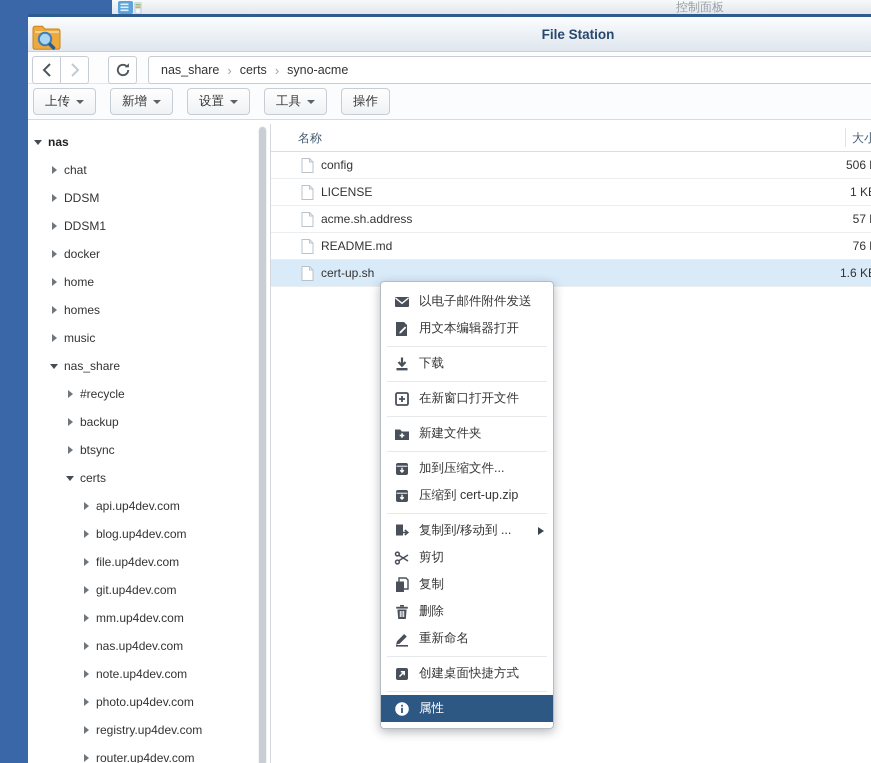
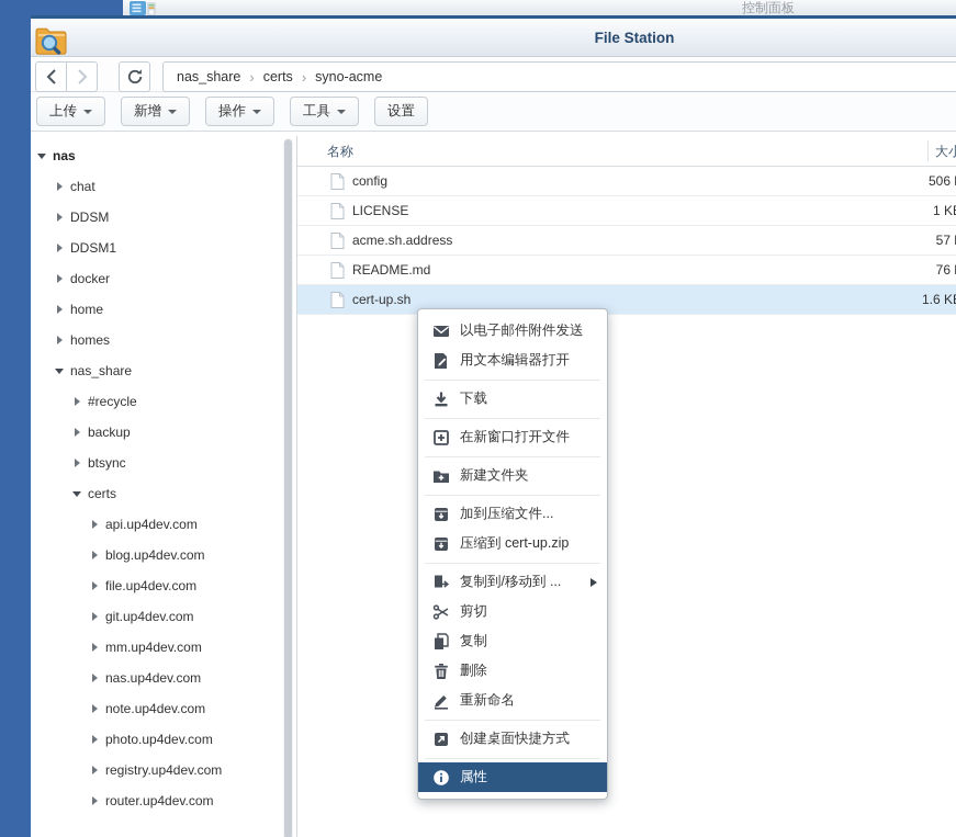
  控制面板
  File Station
  nas_share
  ›
  certs
  ›
  syno-acme
  上传
  新增
- 设置
+ 操作
  工具
- 操作
+ 设置
  nas
  chat
  DDSM
  DDSM1
  docker
  home
  homes
- music
  nas_share
  #recycle
  backup
  btsync
  certs
  api.up4dev.com
  blog.up4dev.com
  file.up4dev.com
  git.up4dev.com
  mm.up4dev.com
  nas.up4dev.com
  note.up4dev.com
  photo.up4dev.com
  registry.up4dev.com
  router.up4dev.com
  名称
  大小
  config
  506
  LICENSE
  acme.sh.address
  README.md
  cert-up.sh
  1.6 K
  以电子邮件附件发送
  用文本编辑器打开
  下载
  在新窗口打开文件
  新建文件夹
  加到压缩文件...
  压缩到 cert-up.zip
  复制到/移动到 ...
  剪切
  复制
  删除
  重新命名
  创建桌面快捷方式
  属性
